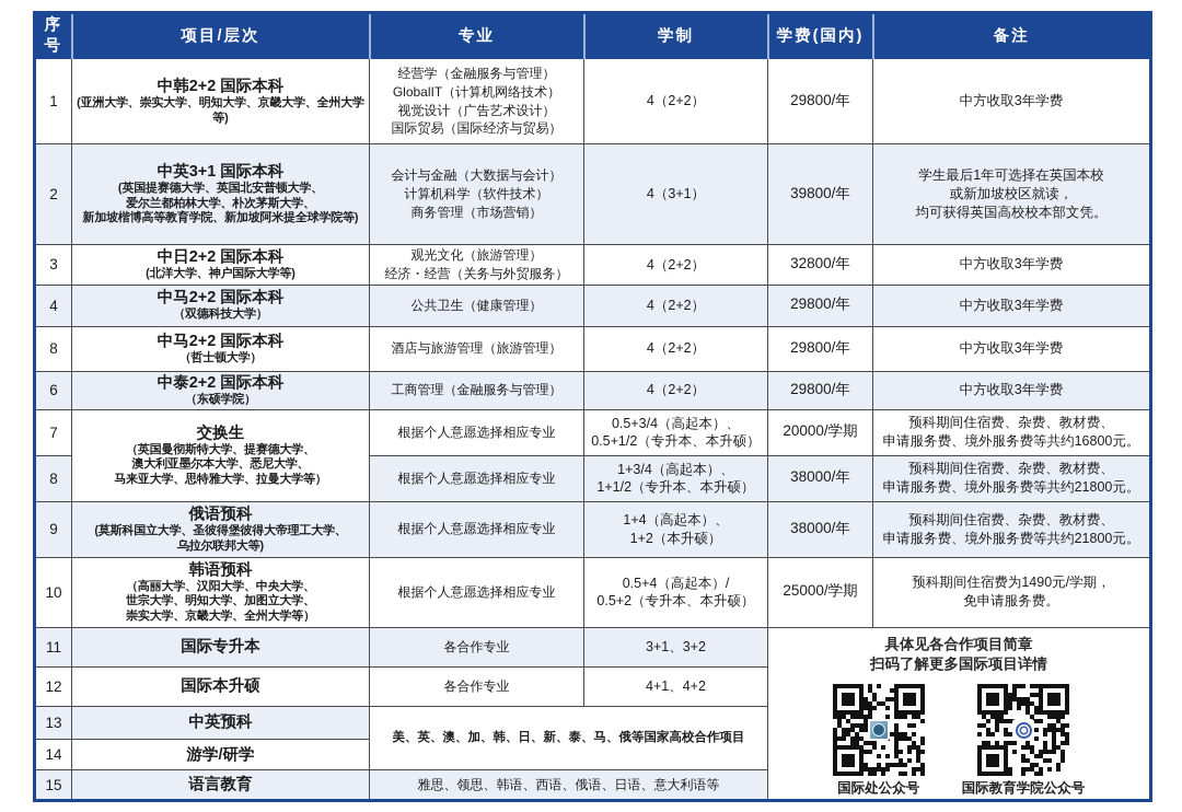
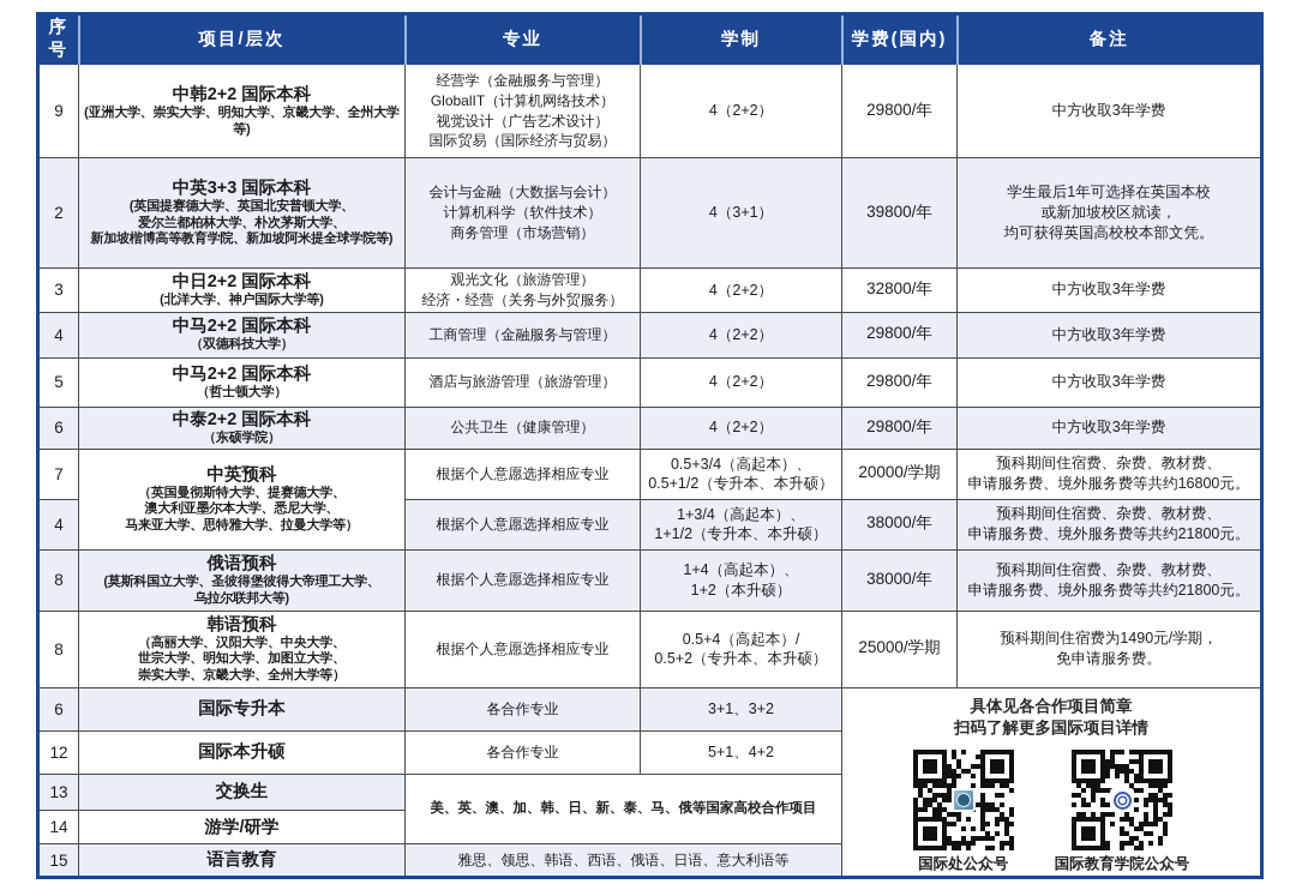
  序号	项目/层次	专业	学制	学费(国内)	备注
- 1	中韩2+2 国际本科 (亚洲大学、崇实大学、明知大学、京畿大学、全州大学等)	经营学（金融服务与管理） GlobalIT（计算机网络技术） 视觉设计（广告艺术设计） 国际贸易（国际经济与贸易）	4（2+2）	29800/年	中方收取3年学费
+ 9	中韩2+2 国际本科 (亚洲大学、崇实大学、明知大学、京畿大学、全州大学等)	经营学（金融服务与管理） GlobalIT（计算机网络技术） 视觉设计（广告艺术设计） 国际贸易（国际经济与贸易）	4（2+2）	29800/年	中方收取3年学费
- 2	中英3+1 国际本科 (英国提赛德大学、英国北安普顿大学、 爱尔兰都柏林大学、朴次茅斯大学、 新加坡楷博高等教育学院、新加坡阿米提全球学院等)	会计与金融（大数据与会计） 计算机科学（软件技术） 商务管理（市场营销）	4（3+1）	39800/年	学生最后1年可选择在英国本校 或新加坡校区就读， 均可获得英国高校校本部文凭。
+ 2	中英3+3 国际本科 (英国提赛德大学、英国北安普顿大学、 爱尔兰都柏林大学、朴次茅斯大学、 新加坡楷博高等教育学院、新加坡阿米提全球学院等)	会计与金融（大数据与会计） 计算机科学（软件技术） 商务管理（市场营销）	4（3+1）	39800/年	学生最后1年可选择在英国本校 或新加坡校区就读， 均可获得英国高校校本部文凭。
  3	中日2+2 国际本科 (北洋大学、神户国际大学等)	观光文化（旅游管理） 经济・经营（关务与外贸服务）	4（2+2）	32800/年	中方收取3年学费
- 4	中马2+2 国际本科 （双德科技大学）	公共卫生（健康管理）	4（2+2）	29800/年	中方收取3年学费
+ 4	中马2+2 国际本科 （双德科技大学）	工商管理（金融服务与管理）	4（2+2）	29800/年	中方收取3年学费
- 8	中马2+2 国际本科 （哲士顿大学）	酒店与旅游管理（旅游管理）	4（2+2）	29800/年	中方收取3年学费
+ 5	中马2+2 国际本科 （哲士顿大学）	酒店与旅游管理（旅游管理）	4（2+2）	29800/年	中方收取3年学费
- 6	中泰2+2 国际本科 （东硕学院）	工商管理（金融服务与管理）	4（2+2）	29800/年	中方收取3年学费
+ 6	中泰2+2 国际本科 （东硕学院）	公共卫生（健康管理）	4（2+2）	29800/年	中方收取3年学费
- 7	交换生 （英国曼彻斯特大学、提赛德大学、 澳大利亚墨尔本大学、悉尼大学、 马来亚大学、思特雅大学、拉曼大学等）	根据个人意愿选择相应专业	0.5+3/4（高起本）、 0.5+1/2（专升本、本升硕）	20000/学期	预科期间住宿费、杂费、教材费、 申请服务费、境外服务费等共约16800元。
+ 7	中英预科 （英国曼彻斯特大学、提赛德大学、 澳大利亚墨尔本大学、悉尼大学、 马来亚大学、思特雅大学、拉曼大学等）	根据个人意愿选择相应专业	0.5+3/4（高起本）、 0.5+1/2（专升本、本升硕）	20000/学期	预科期间住宿费、杂费、教材费、 申请服务费、境外服务费等共约16800元。
- 8	根据个人意愿选择相应专业	1+3/4（高起本）、 1+1/2（专升本、本升硕）	38000/年	预科期间住宿费、杂费、教材费、 申请服务费、境外服务费等共约21800元。
+ 4	根据个人意愿选择相应专业	1+3/4（高起本）、 1+1/2（专升本、本升硕）	38000/年	预科期间住宿费、杂费、教材费、 申请服务费、境外服务费等共约21800元。
- 9	俄语预科 (莫斯科国立大学、圣彼得堡彼得大帝理工大学、 乌拉尔联邦大等)	根据个人意愿选择相应专业	1+4（高起本）、 1+2（本升硕）	38000/年	预科期间住宿费、杂费、教材费、 申请服务费、境外服务费等共约21800元。
+ 8	俄语预科 (莫斯科国立大学、圣彼得堡彼得大帝理工大学、 乌拉尔联邦大等)	根据个人意愿选择相应专业	1+4（高起本）、 1+2（本升硕）	38000/年	预科期间住宿费、杂费、教材费、 申请服务费、境外服务费等共约21800元。
- 10	韩语预科 （高丽大学、汉阳大学、中央大学、 世宗大学、明知大学、加图立大学、 崇实大学、京畿大学、全州大学等）	根据个人意愿选择相应专业	0.5+4（高起本）/ 0.5+2（专升本、本升硕）	25000/学期	预科期间住宿费为1490元/学期， 免申请服务费。
+ 8	韩语预科 （高丽大学、汉阳大学、中央大学、 世宗大学、明知大学、加图立大学、 崇实大学、京畿大学、全州大学等）	根据个人意愿选择相应专业	0.5+4（高起本）/ 0.5+2（专升本、本升硕）	25000/学期	预科期间住宿费为1490元/学期， 免申请服务费。
- 11	国际专升本	各合作专业	3+1、3+2	具体见各合作项目简章 扫码了解更多国际项目详情 国际处公众号 国际教育学院公众号
+ 6	国际专升本	各合作专业	3+1、3+2	具体见各合作项目简章 扫码了解更多国际项目详情 国际处公众号 国际教育学院公众号
- 12	国际本升硕	各合作专业	4+1、4+2
+ 12	国际本升硕	各合作专业	5+1、4+2
- 13	中英预科	美、英、澳、加、韩、日、新、泰、马、俄等国家高校合作项目
+ 13	交换生	美、英、澳、加、韩、日、新、泰、马、俄等国家高校合作项目
  14	游学/研学
  15	语言教育	雅思、领思、韩语、西语、俄语、日语、意大利语等
